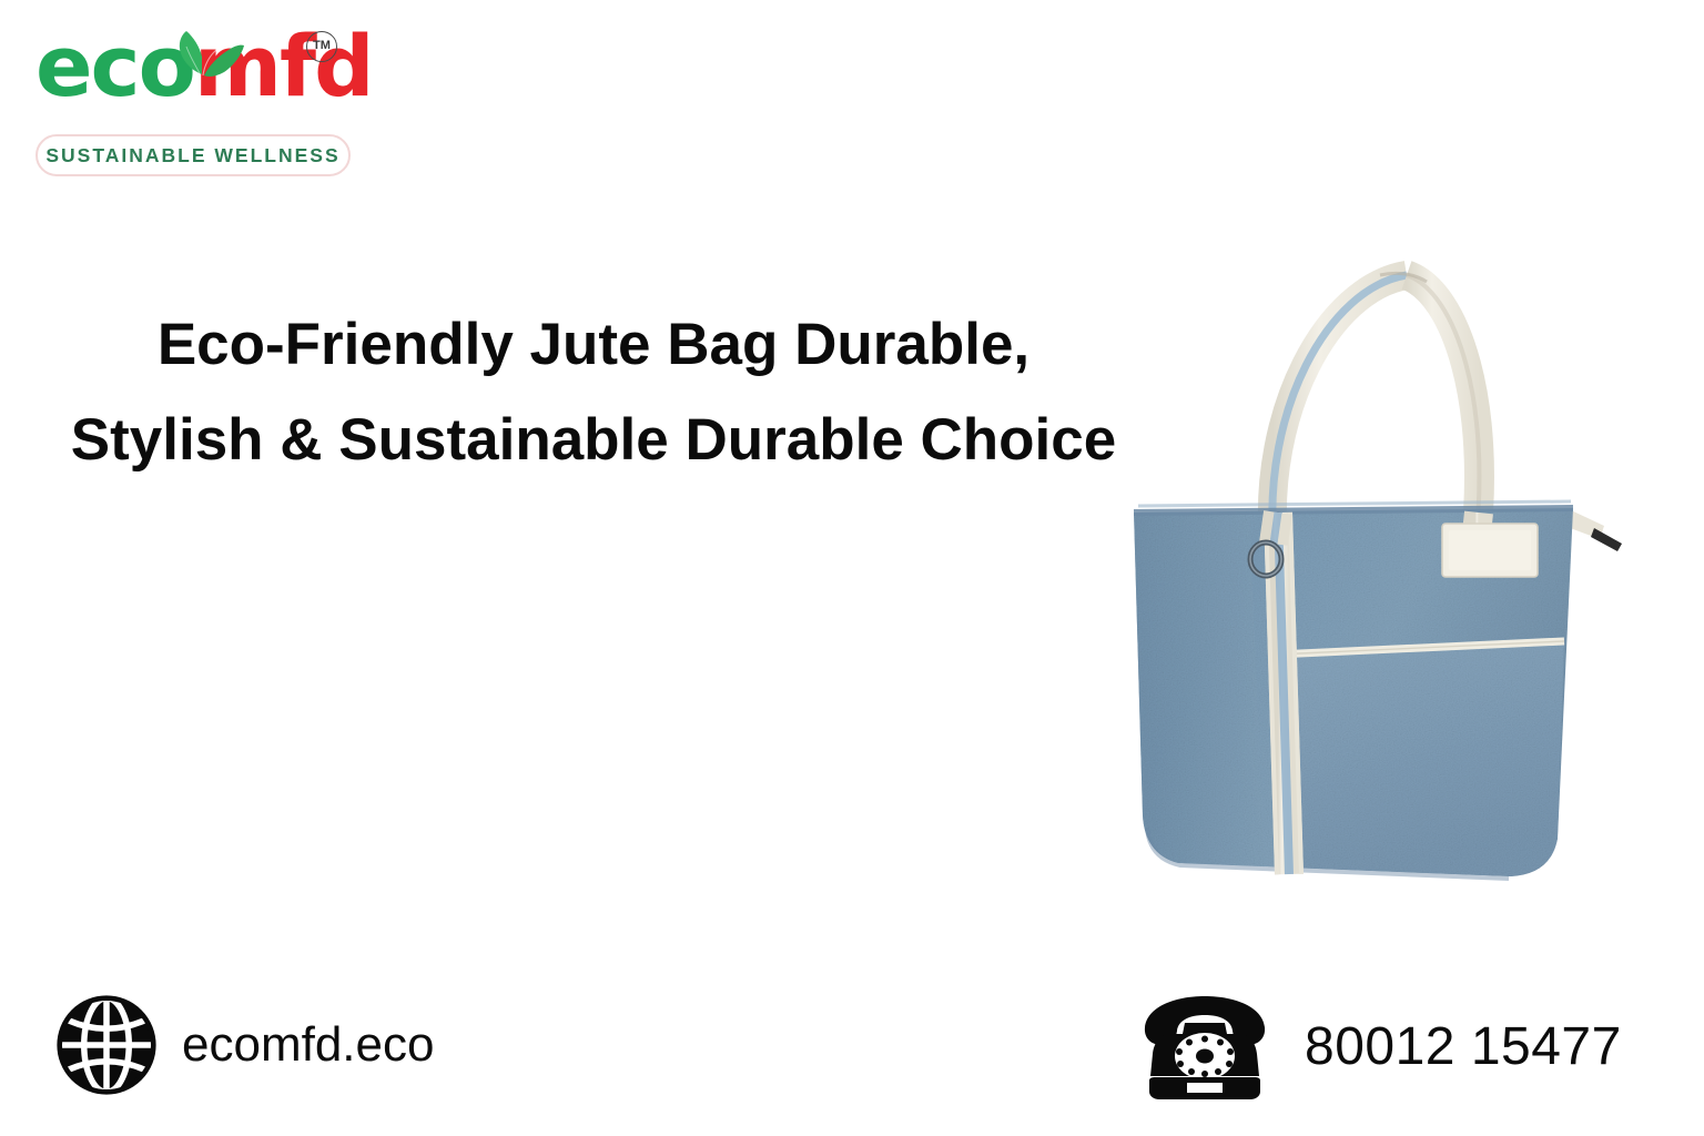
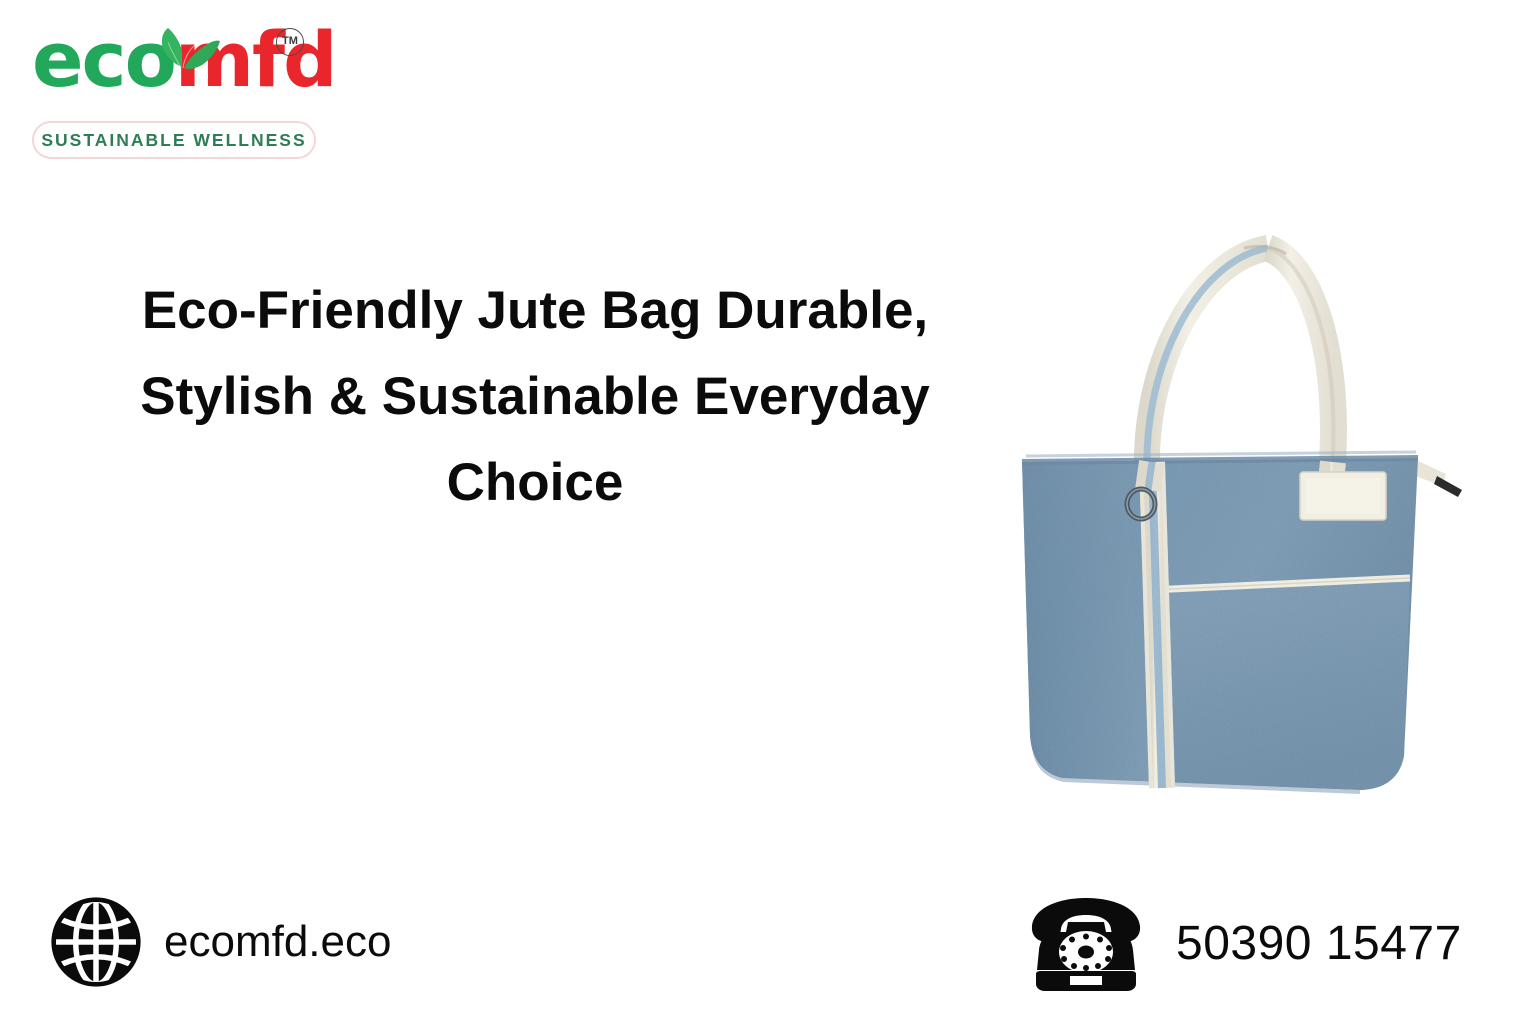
  ecomfd
  TM
  SUSTAINABLE WELLNESS
- Eco-Friendly Jute Bag Durable, Stylish & Sustainable Durable Choice
+ Eco-Friendly Jute Bag Durable, Stylish & Sustainable Everyday Choice
  ecomfd.eco
- 80012 15477
+ 50390 15477
